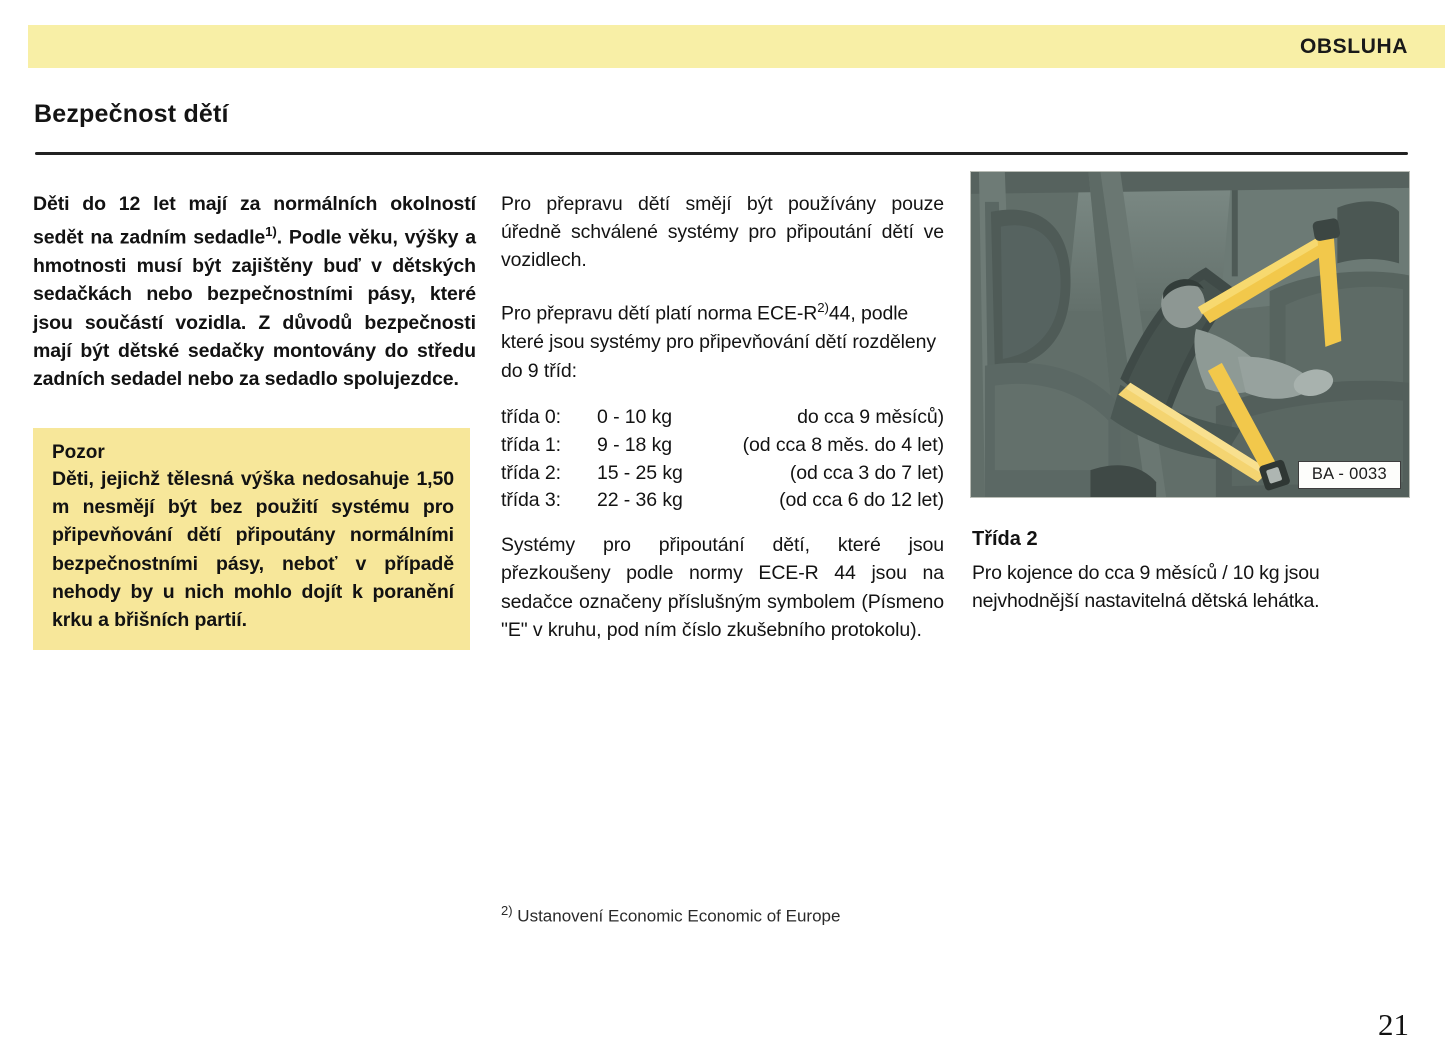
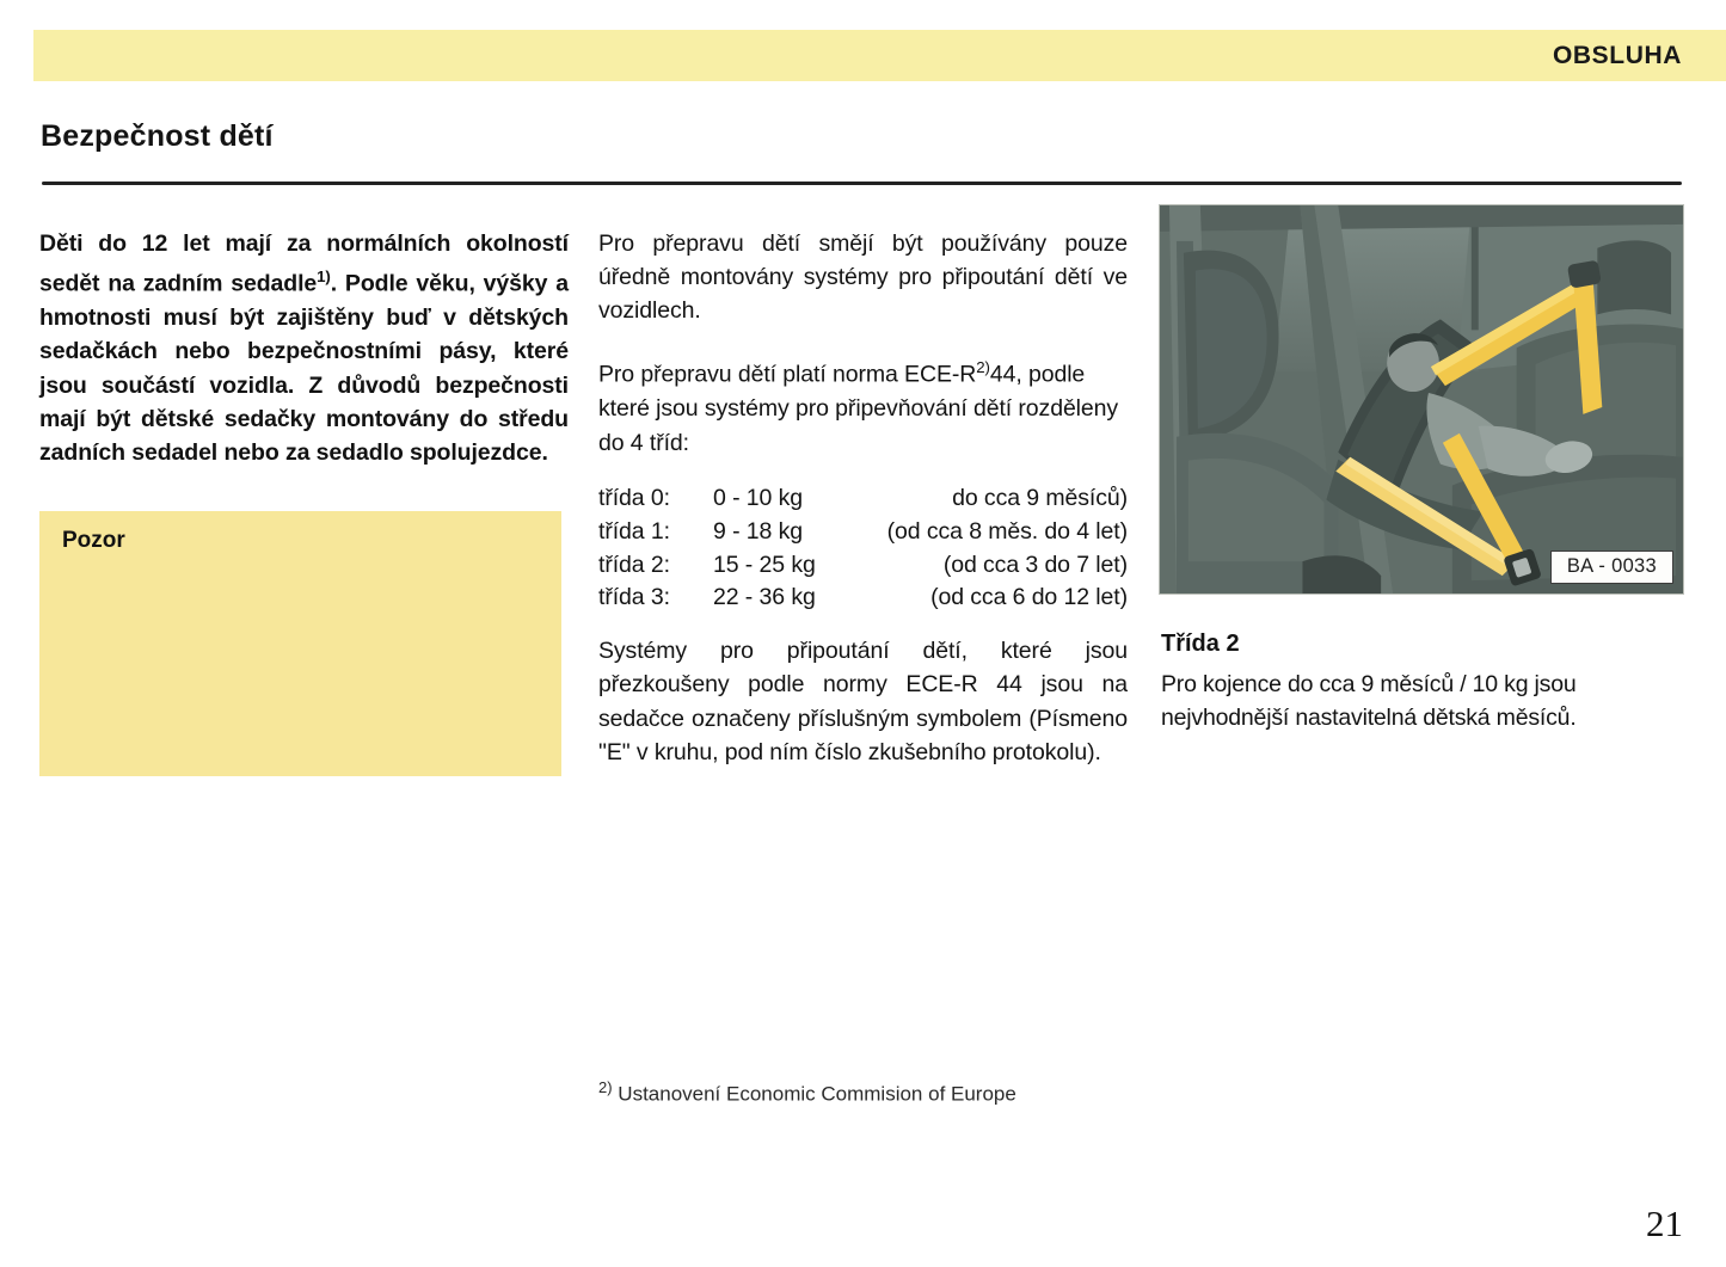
  OBSLUHA
  Bezpečnost dětí
  Děti do 12 let mají za normálních okolností sedět na zadním sedadle1). Podle věku, výšky a hmotnosti musí být zajištěny buď v dětských sedačkách nebo bezpečnostními pásy, které jsou součástí vozidla. Z důvodů bezpečnosti mají být dětské sedačky montovány do středu zadních sedadel nebo za sedadlo spolujezdce.
  Pozor
- Děti, jejichž tělesná výška nedosahuje 1,50 m nesmějí být bez použití systému pro připevňování dětí připoutány normálními bezpečnostními pásy, neboť v případě nehody by u nich mohlo dojít k poranění krku a břišních partií.
- Pro přepravu dětí smějí být používány pouze úředně schválené systémy pro připoutání dětí ve vozidlech.
+ Pro přepravu dětí smějí být používány pouze úředně montovány systémy pro připoutání dětí ve vozidlech.
- Pro přepravu dětí platí norma ECE-R2)44, podle které jsou systémy pro připevňování dětí rozděleny do 9 tříd:
+ Pro přepravu dětí platí norma ECE-R2)44, podle které jsou systémy pro připevňování dětí rozděleny do 4 tříd:
  třída 0:
  0 - 10 kg
  do cca 9 měsíců)
  třída 1:
  9 - 18 kg
  (od cca 8 měs. do 4 let)
  třída 2:
  15 - 25 kg
  (od cca 3 do 7 let)
  třída 3:
  22 - 36 kg
  (od cca 6 do 12 let)
  Systémy pro připoutání dětí, které jsou přezkoušeny podle normy ECE-R 44 jsou na sedačce označeny příslušným symbolem (Písmeno "E" v kruhu, pod ním číslo zkušebního protokolu).
  BA - 0033
  Třída 2
- Pro kojence do cca 9 měsíců / 10 kg jsou nejvhodnější nastavitelná dětská lehátka.
+ Pro kojence do cca 9 měsíců / 10 kg jsou nejvhodnější nastavitelná dětská měsíců.
- 2) Ustanovení Economic Economic of Europe
+ 2) Ustanovení Economic Commision of Europe
  21
